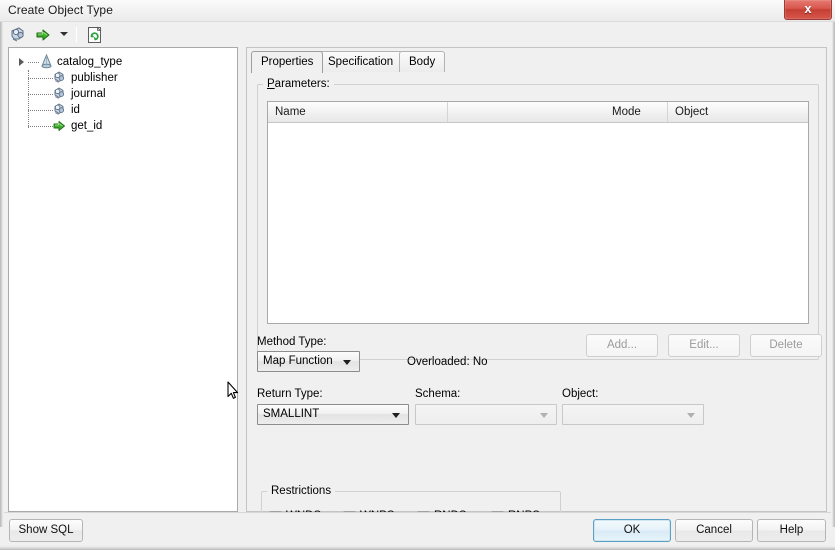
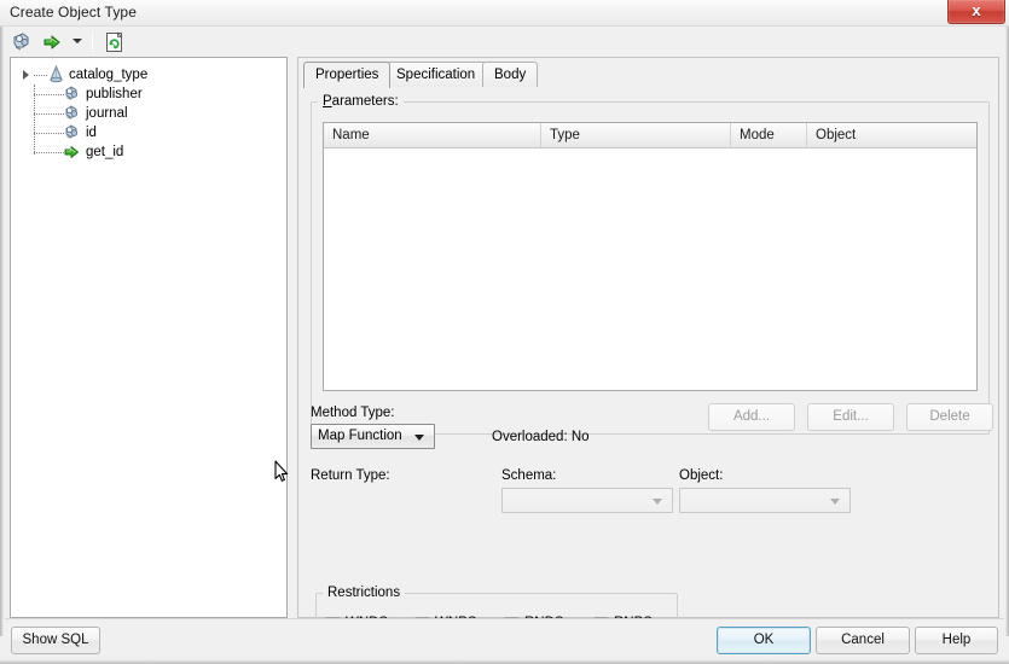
  Create Object Type
  x
  catalog_type
  publisher
  journal
  id
  get_id
  Properties
  Specification
  Body
  Parameters:
  Name
+ Type
  Mode
  Object
  Add...
  Edit...
  Delete
  Method Type:
  Map Function
  Overloaded: No
  Return Type:
- SMALLINT
  Schema:
  Object:
  Restrictions
  Show SQL
  OK
  Cancel
  Help
